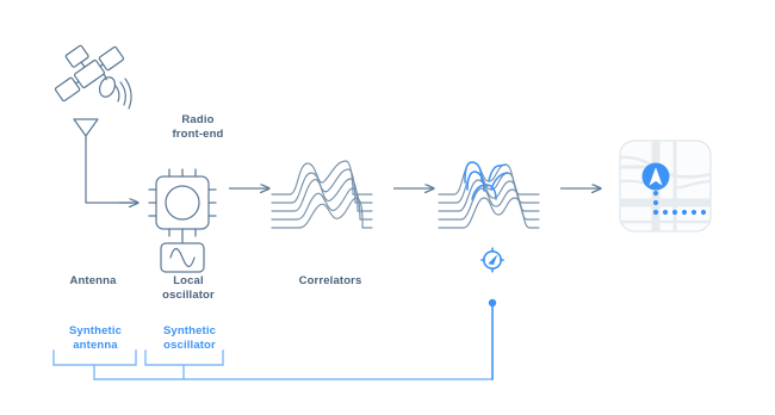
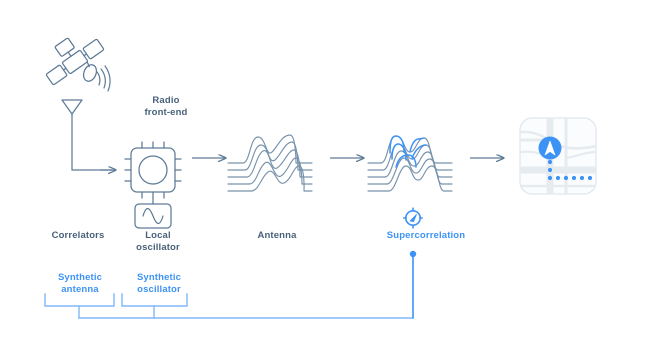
  Radio
  front-end
- Antenna
+ Correlators
  Local
  oscillator
- Correlators
+ Antenna
+ Supercorrelation
  Synthetic
  antenna
  Synthetic
  oscillator
